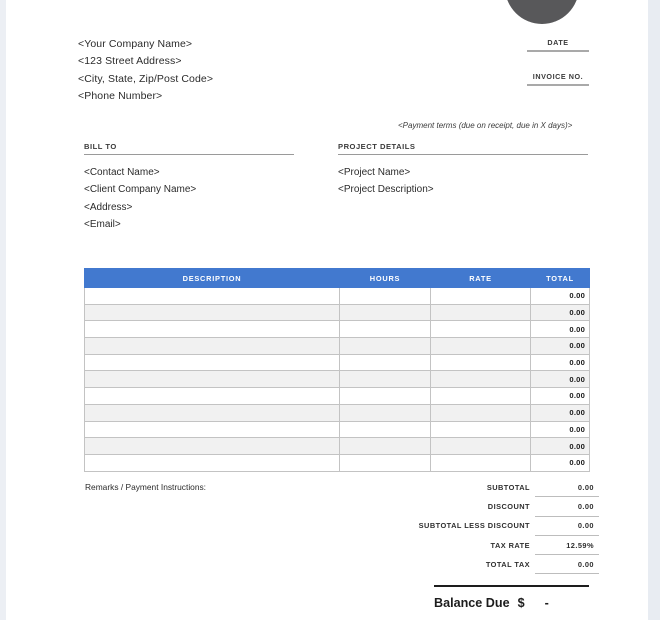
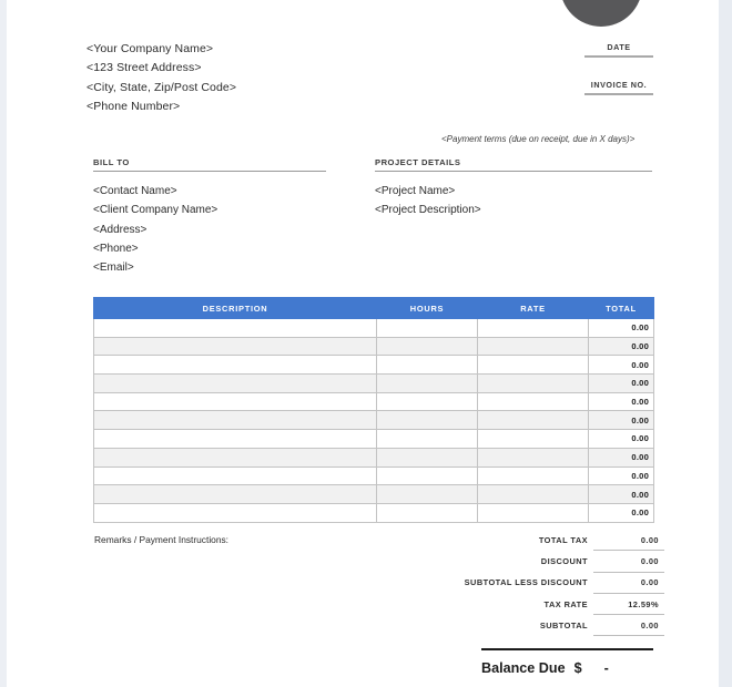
  <Your Company Name>
  <123 Street Address>
  <City, State, Zip/Post Code>
  <Phone Number>
  DATE
  INVOICE NO.
  <Payment terms (due on receipt, due in X days)>
  BILL TO
  <Contact Name>
  <Client Company Name>
  <Address>
+ <Phone>
  <Email>
  PROJECT DETAILS
  <Project Name>
  <Project Description>
  DESCRIPTION	HOURS	RATE	TOTAL
  			0.00
  			0.00
  			0.00
  			0.00
  			0.00
  			0.00
  			0.00
  			0.00
  			0.00
  			0.00
  			0.00
  Remarks / Payment Instructions:
- SUBTOTAL	0.00
+ TOTAL TAX	0.00
  DISCOUNT	0.00
  SUBTOTAL LESS DISCOUNT	0.00
  TAX RATE	12.59%
- TOTAL TAX	0.00
+ SUBTOTAL	0.00
  Balance Due
  $
  -
